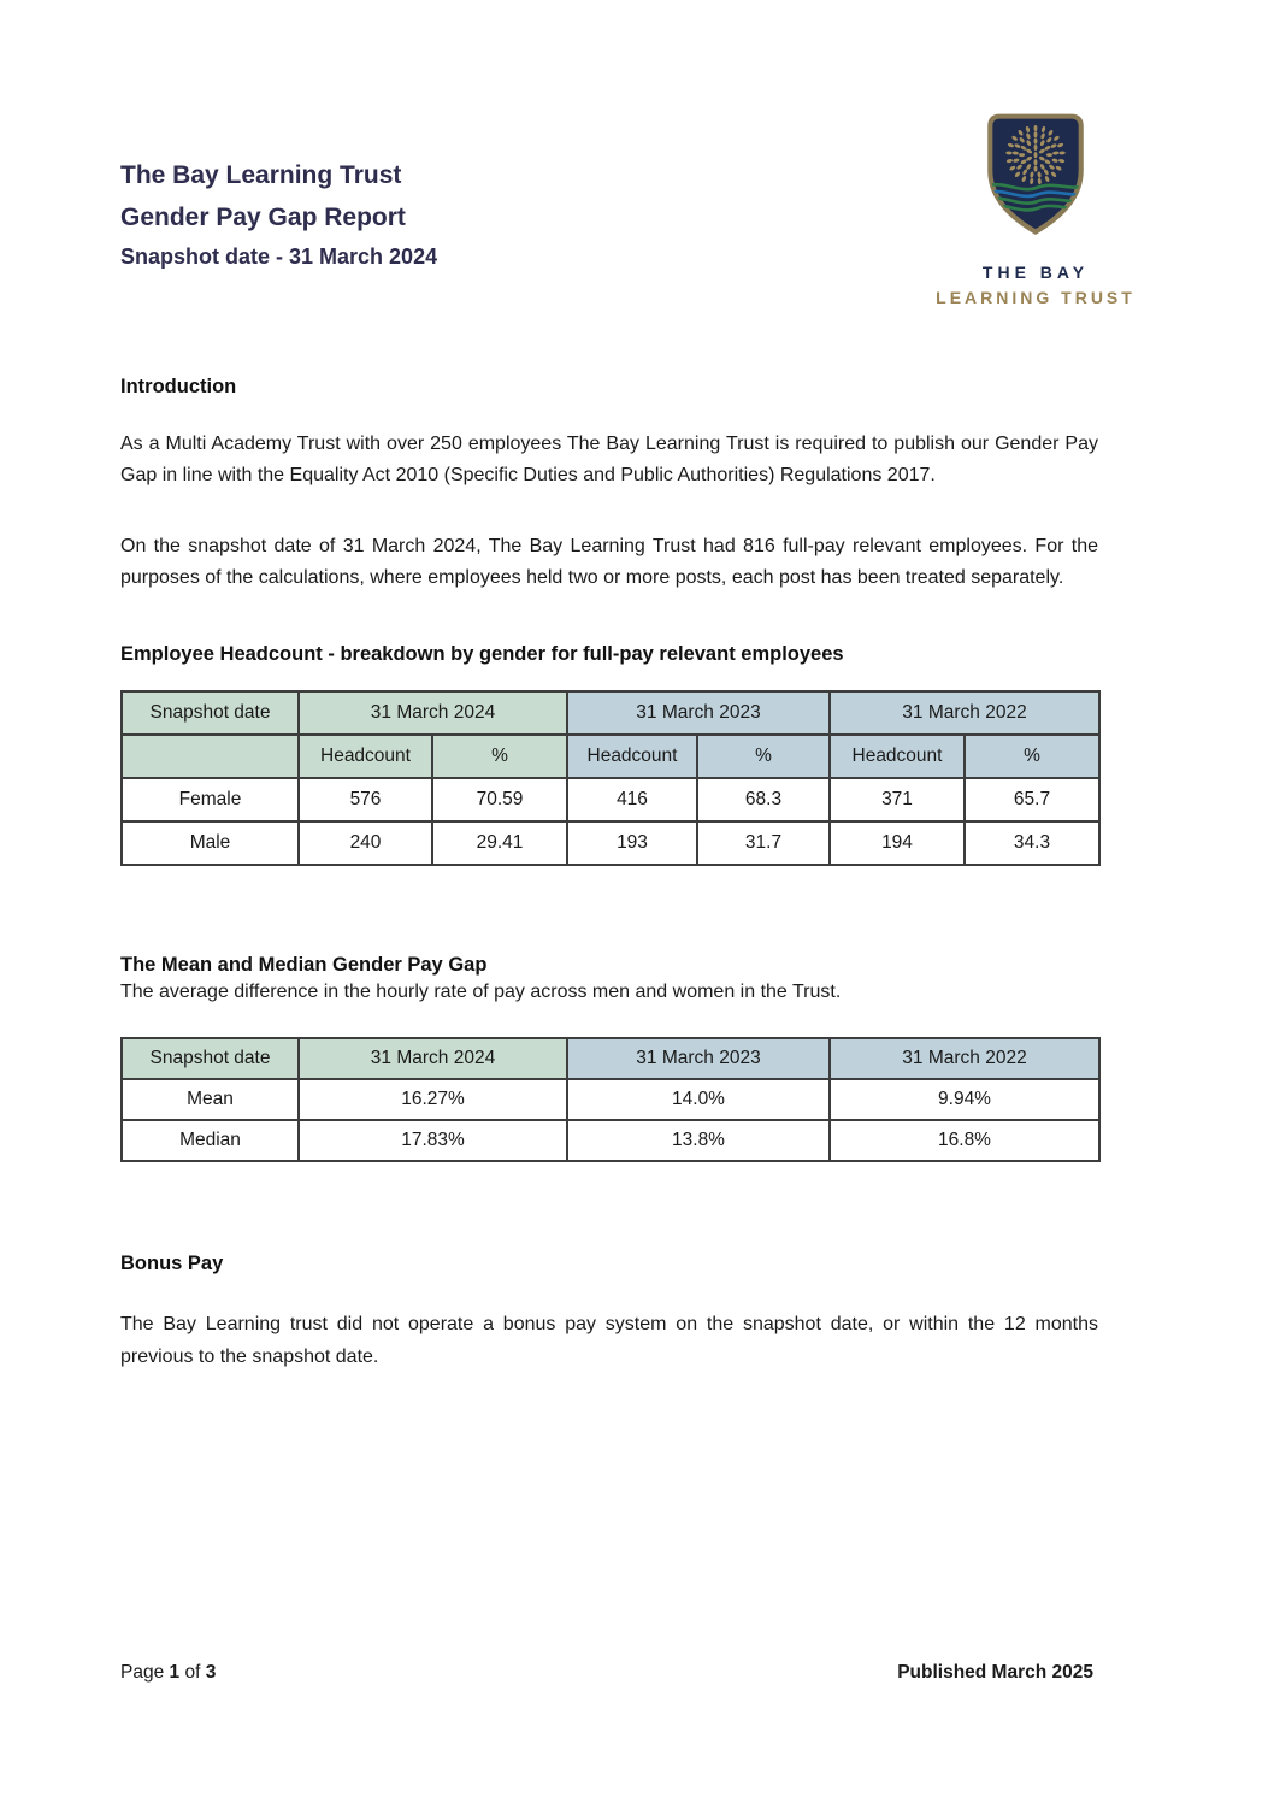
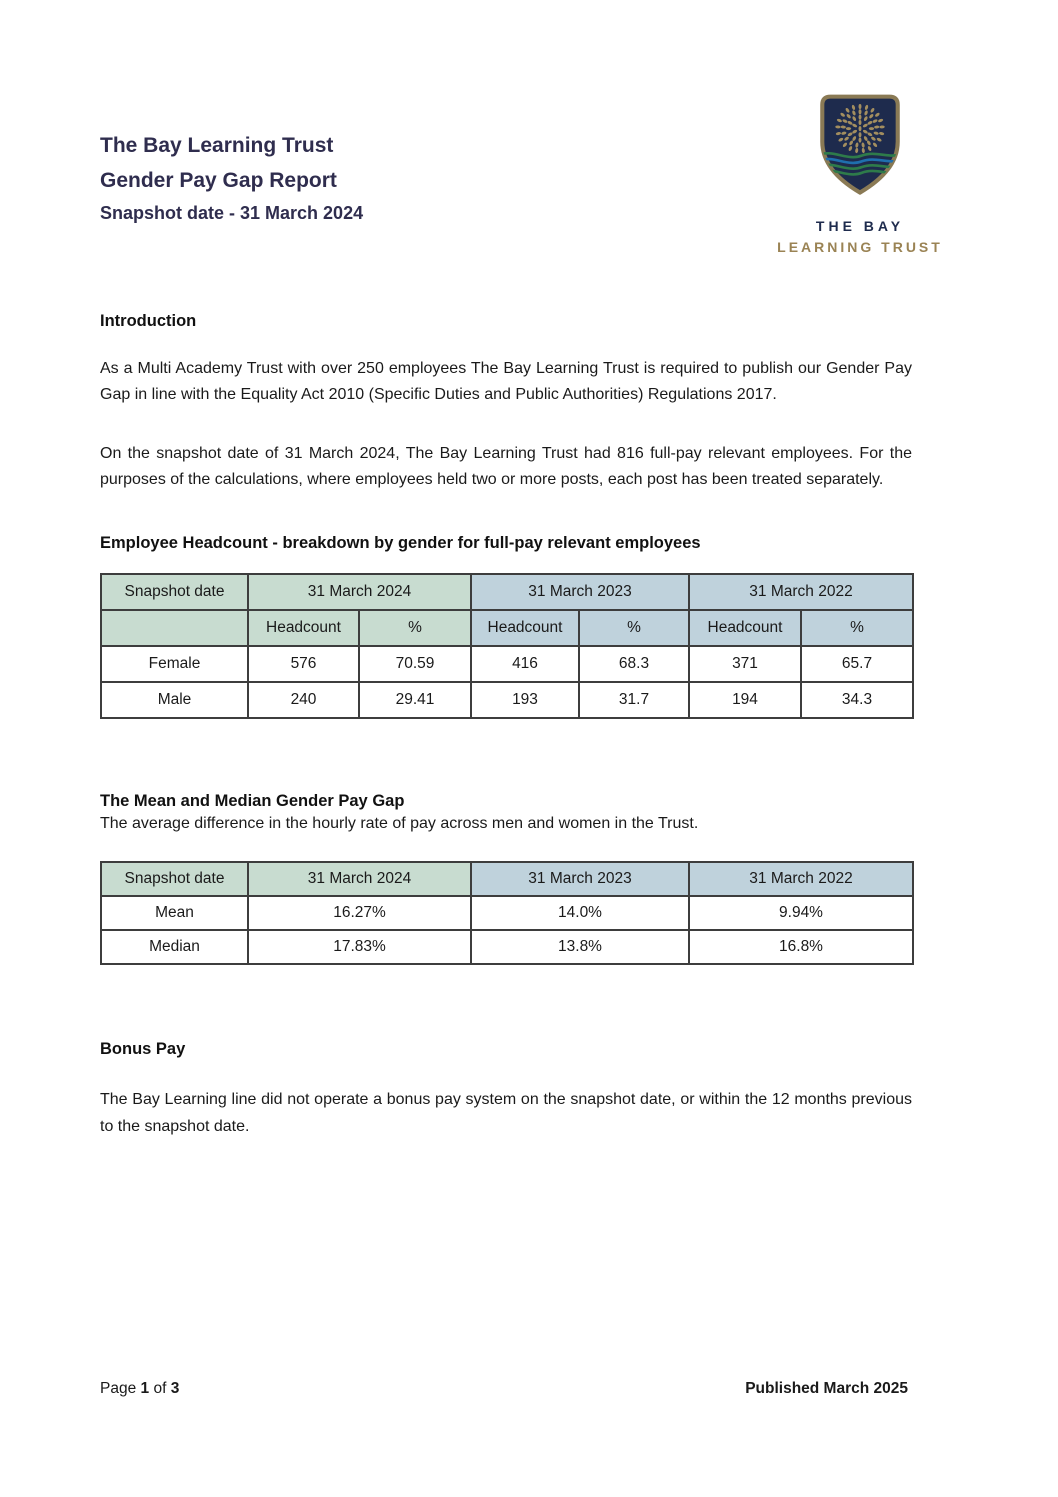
  The Bay Learning Trust
  Gender Pay Gap Report
  Snapshot date - 31 March 2024
  THE BAY
  LEARNING TRUST
  Introduction
  As a Multi Academy Trust with over 250 employees The Bay Learning Trust is required to publish our Gender Pay Gap in line with the Equality Act 2010 (Specific Duties and Public Authorities) Regulations 2017.
  On the snapshot date of 31 March 2024, The Bay Learning Trust had 816 full-pay relevant employees. For the purposes of the calculations, where employees held two or more posts, each post has been treated separately.
  Employee Headcount - breakdown by gender for full-pay relevant employees
  Snapshot date	31 March 2024	31 March 2023	31 March 2022
  	Headcount	%	Headcount	%	Headcount	%
  Female	576	70.59	416	68.3	371	65.7
  Male	240	29.41	193	31.7	194	34.3
  The Mean and Median Gender Pay Gap
  The average difference in the hourly rate of pay across men and women in the Trust.
  Snapshot date	31 March 2024	31 March 2023	31 March 2022
  Mean	16.27%	14.0%	9.94%
  Median	17.83%	13.8%	16.8%
  Bonus Pay
- The Bay Learning trust did not operate a bonus pay system on the snapshot date, or within the 12 months previous to the snapshot date.
+ The Bay Learning line did not operate a bonus pay system on the snapshot date, or within the 12 months previous to the snapshot date.
  Page 1 of 3
  Published March 2025
